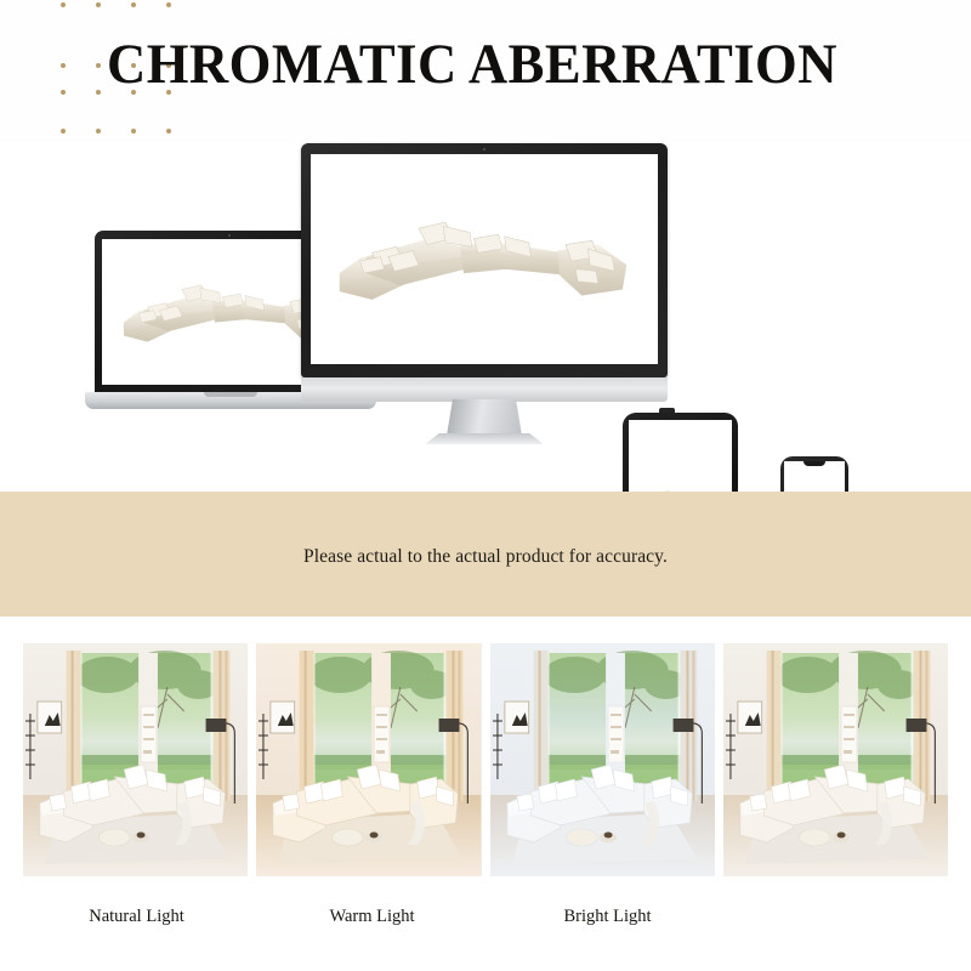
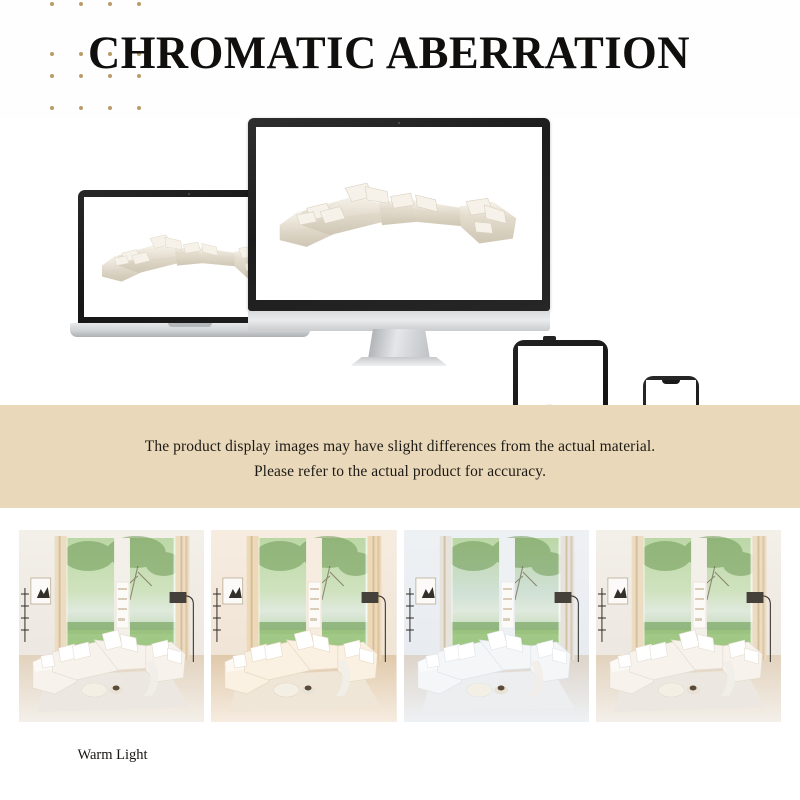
  CHROMATIC ABERRATION
+ The product display images may have slight differences from the actual material.
- Please actual to the actual product for accuracy.
+ Please refer to the actual product for accuracy.
- Natural Light
  Warm Light
- Bright Light
